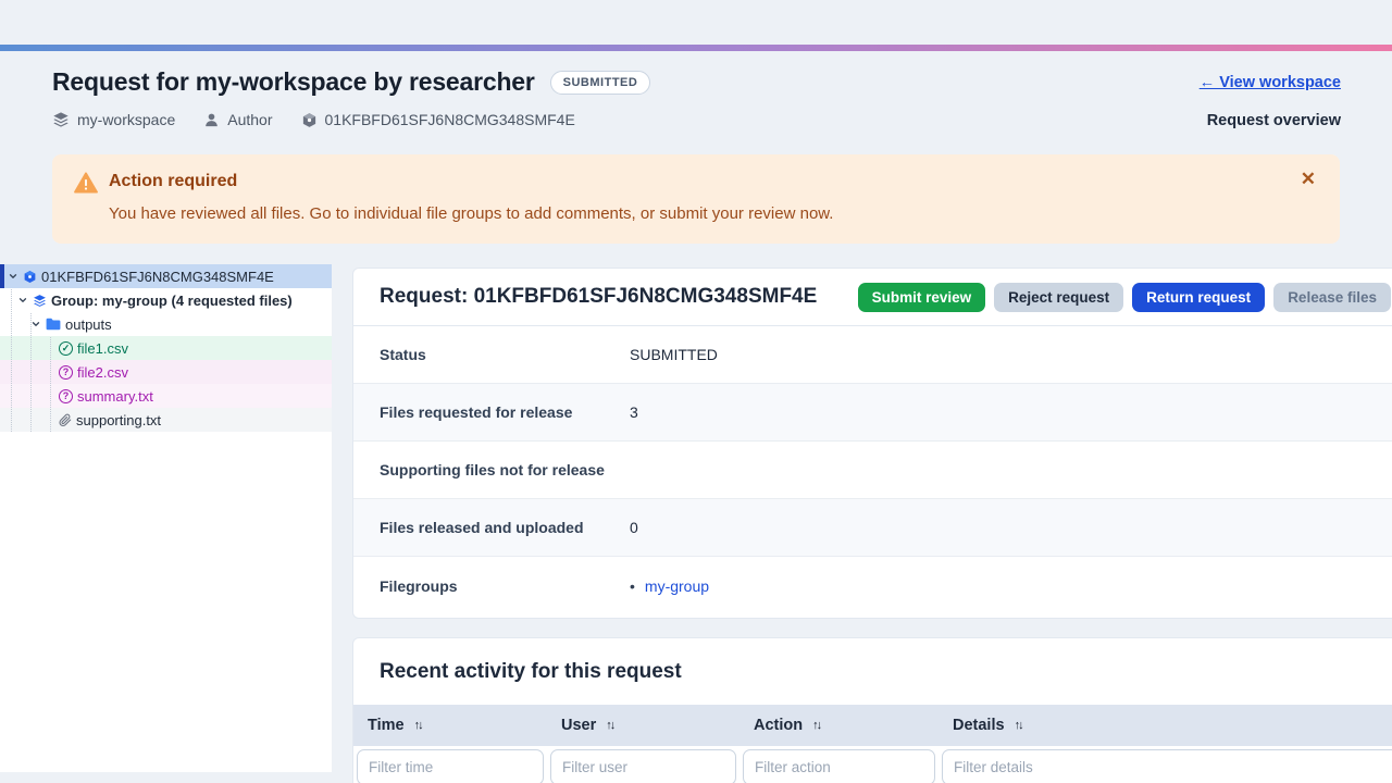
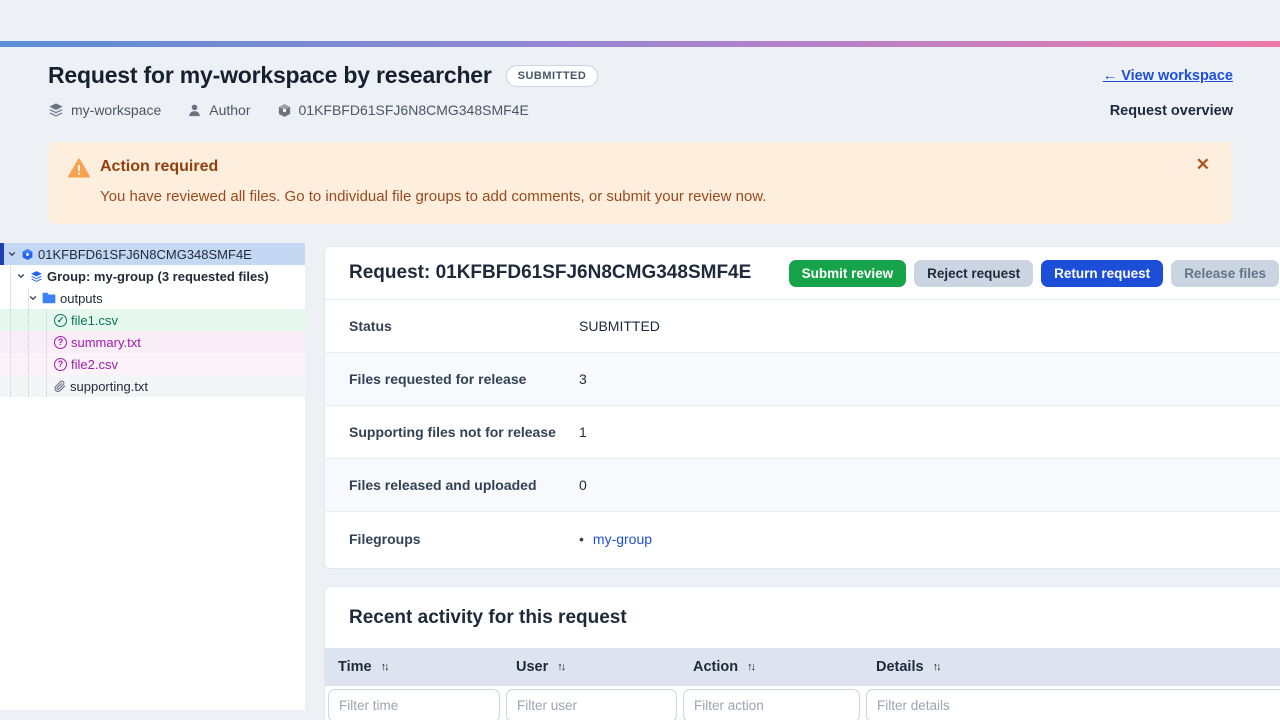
  Request for my-workspace by researcher
  SUBMITTED
  ← View workspace
  Request overview
  my-workspace
  Author
  01KFBFD61SFJ6N8CMG348SMF4E
  Action required
  You have reviewed all files. Go to individual file groups to add comments, or submit your review now.
  ✕
  01KFBFD61SFJ6N8CMG348SMF4E
- Group: my-group (4 requested files)
+ Group: my-group (3 requested files)
  outputs
  ✓
  file1.csv
  ?
- file2.csv
+ summary.txt
  ?
- summary.txt
+ file2.csv
  supporting.txt
  Request: 01KFBFD61SFJ6N8CMG348SMF4E
  Submit review
  Reject request
  Return request
  Release files
  Status
  SUBMITTED
  Files requested for release
  3
  Supporting files not for release
+ 1
  Files released and uploaded
  0
  Filegroups
  • my-group
  Recent activity for this request
  Time
  ↑↓
  User
  ↑↓
  Action
  ↑↓
  Details
  ↑↓
  Filter time
  Filter user
  Filter action
  Filter details
